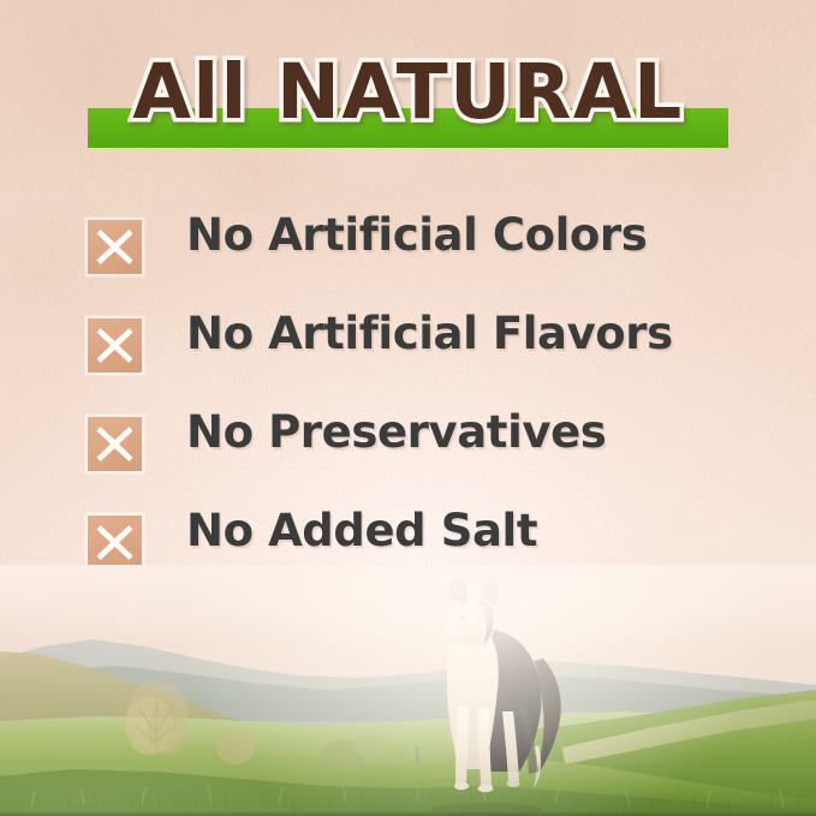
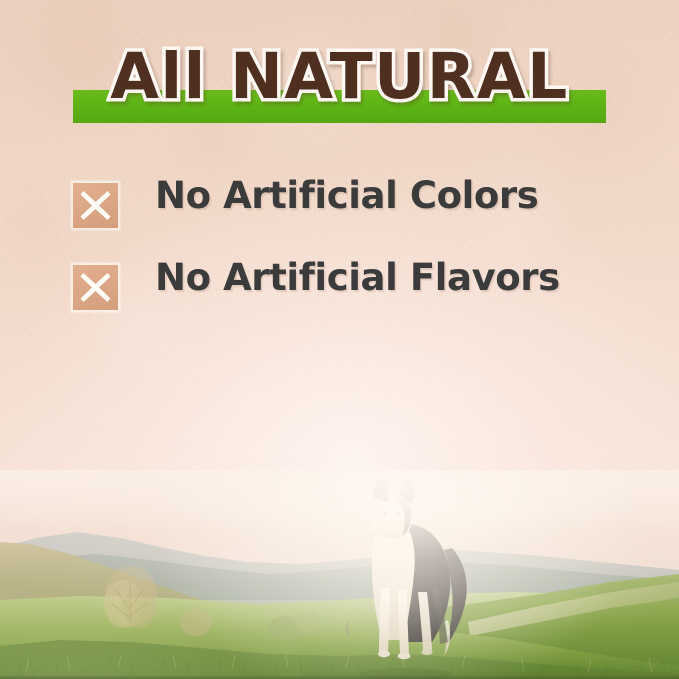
  All NATURAL
  No Artificial Colors
  No Artificial Flavors
- No Preservatives
- No Added Salt
